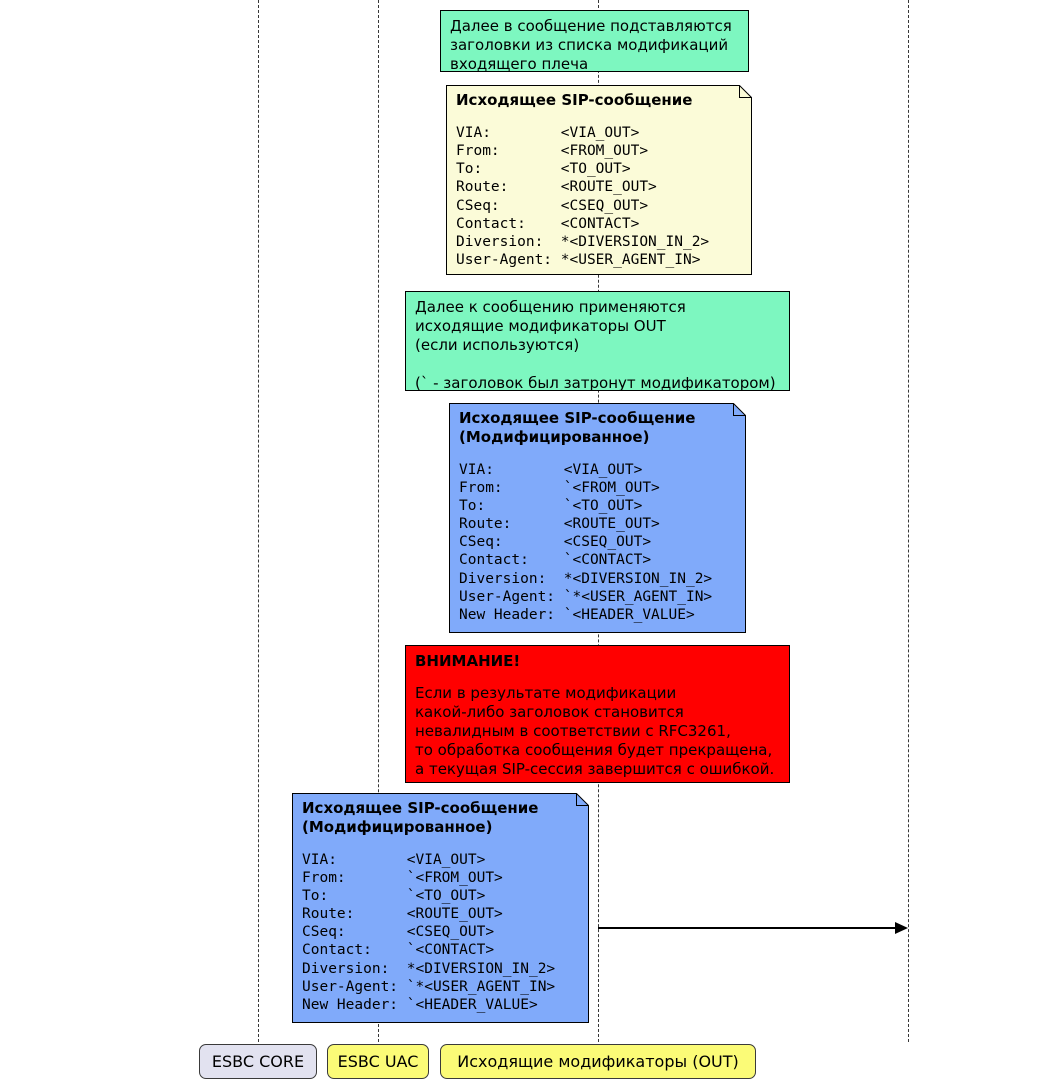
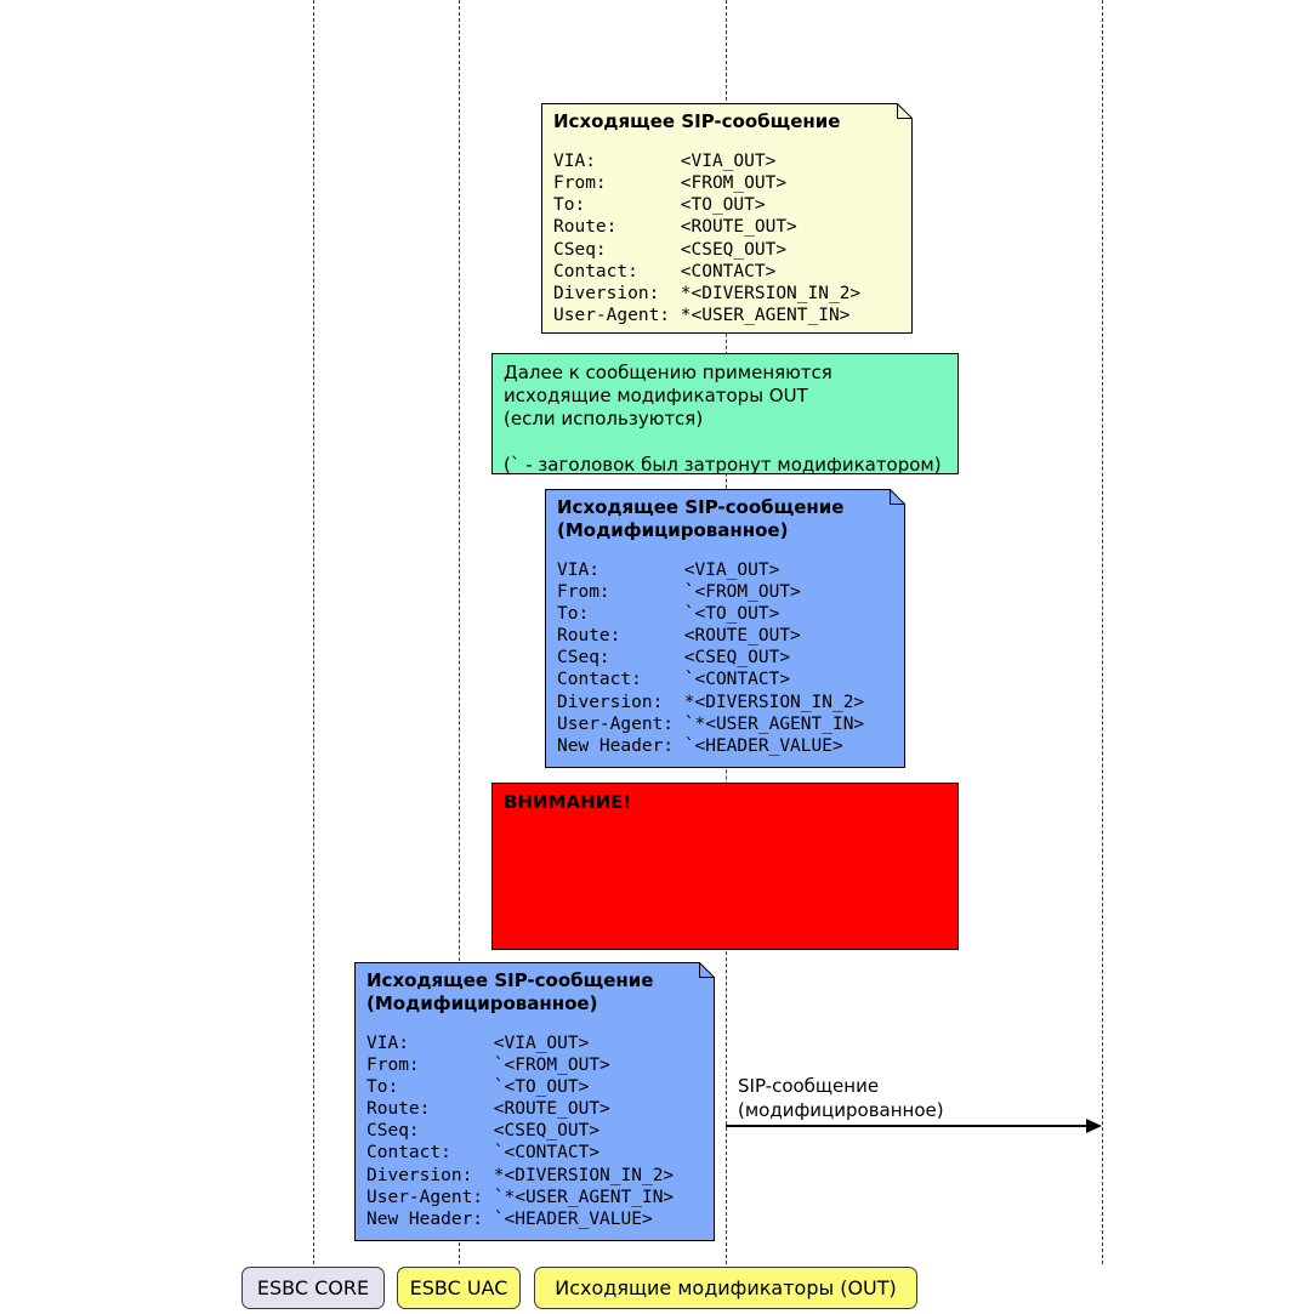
- Далее в сообщение подставляются
- заголовки из списка модификаций
- входящего плеча
  Исходящее SIP-сообщение
  VIA: <VIA_OUT>
  From: <FROM_OUT>
  To: <TO_OUT>
  Route: <ROUTE_OUT>
  CSeq: <CSEQ_OUT>
  Contact: <CONTACT>
  Diversion: *<DIVERSION_IN_2>
  User-Agent: *<USER_AGENT_IN>
  Далее к сообщению применяются
  исходящие модификаторы OUT
  (если используются)
  (` - заголовок был затронут модификатором)
  Исходящее SIP-сообщение
  (Модифицированное)
  VIA: <VIA_OUT>
  From: `<FROM_OUT>
  To: `<TO_OUT>
  Route: <ROUTE_OUT>
  CSeq: <CSEQ_OUT>
  Contact: `<CONTACT>
  Diversion: *<DIVERSION_IN_2>
  User-Agent: `*<USER_AGENT_IN>
  New Header: `<HEADER_VALUE>
  ВНИМАНИЕ!
- Если в результате модификации
- какой-либо заголовок становится
- невалидным в соответствии с RFC3261,
- то обработка сообщения будет прекращена,
- а текущая SIP-сессия завершится с ошибкой.
  Исходящее SIP-сообщение
  (Модифицированное)
  VIA: <VIA_OUT>
  From: `<FROM_OUT>
  To: `<TO_OUT>
  Route: <ROUTE_OUT>
  CSeq: <CSEQ_OUT>
  Contact: `<CONTACT>
  Diversion: *<DIVERSION_IN_2>
  User-Agent: `*<USER_AGENT_IN>
  New Header: `<HEADER_VALUE>
+ SIP-сообщение
+ (модифицированное)
  ESBC CORE
  ESBC UAC
  Исходящие модификаторы (OUT)
